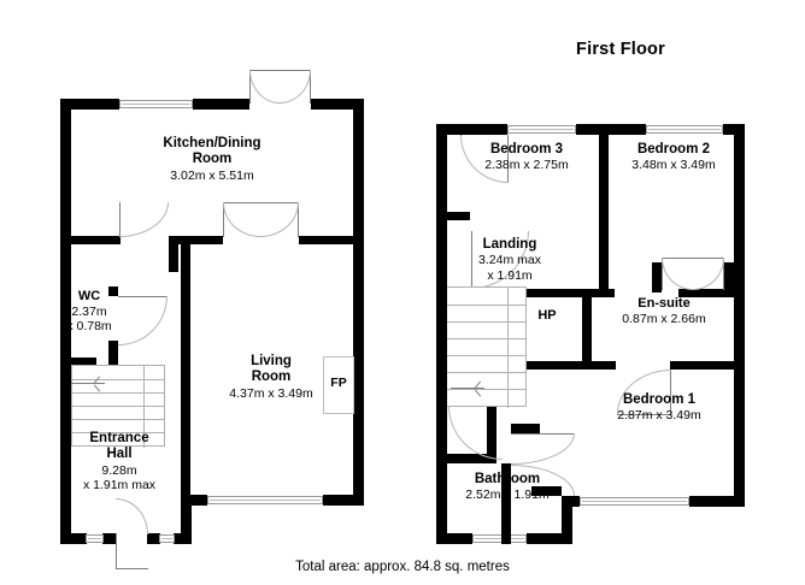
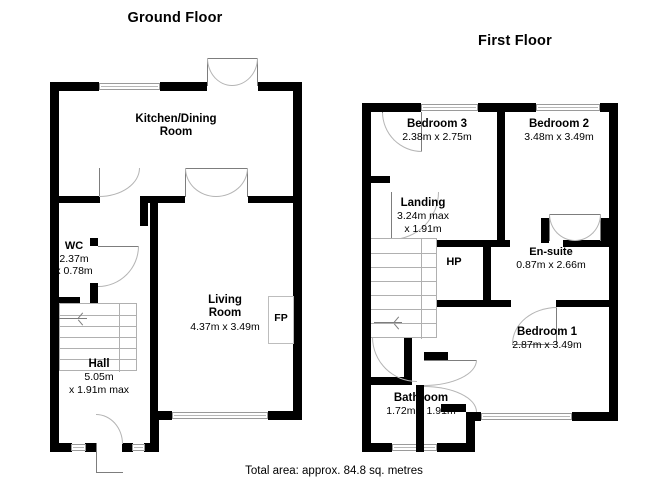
+ Ground Floor
  First Floor
  FP
  Kitchen/Dining
  Room
- 3.02m x 5.51m
  WC
  2.37m
  x 0.78m
  Living
  Room
  4.37m x 3.49m
- Entrance
  Hall
- 9.28m
+ 5.05m
  x 1.91m max
  HP
  Bedroom 3
  2.38m x 2.75m
  Bedroom 2
  3.48m x 3.49m
  Landing
  3.24m max
  x 1.91m
  En-suite
  0.87m x 2.66m
  Bedroom 1
  2.87m x 3.49m
  Bathroom
- 2.52m x 1.91m
+ 1.72m x 1.91m
  Total area: approx. 84.8 sq. metres
